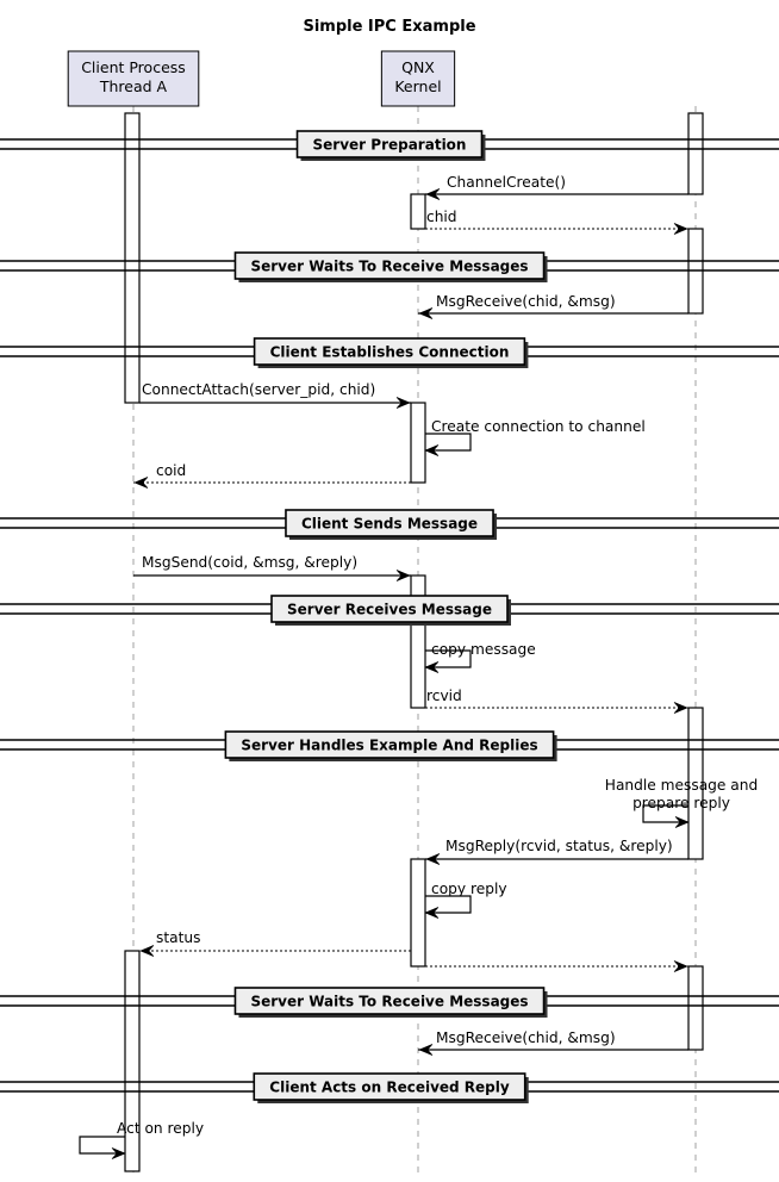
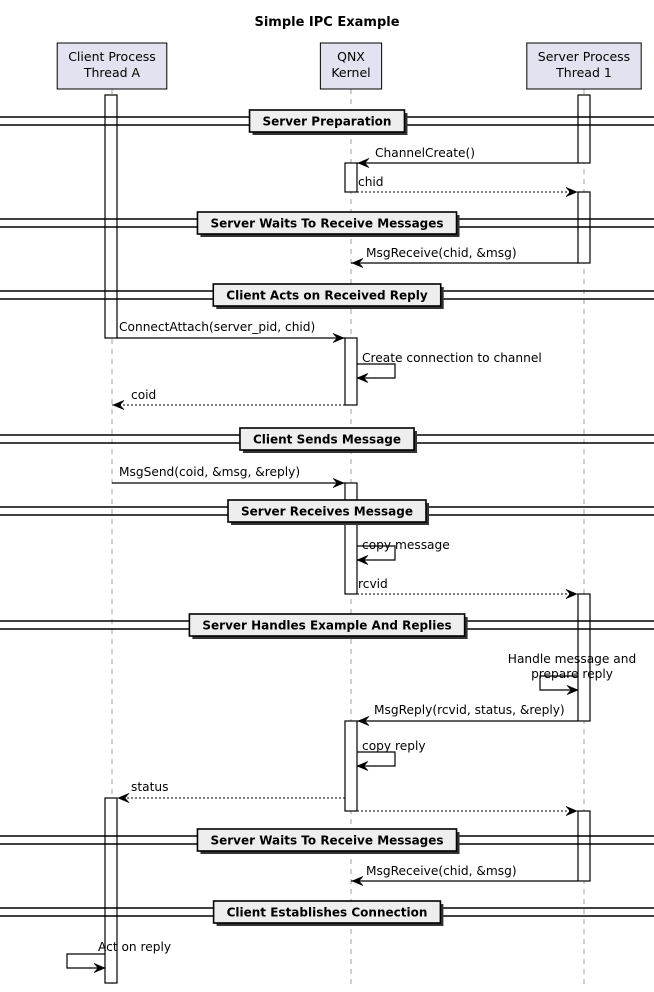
  Simple IPC Example
  ChannelCreate()
  chid
  MsgReceive(chid, &msg)
  ConnectAttach(server_pid, chid)
  Create connection to channel
  coid
  MsgSend(coid, &msg, &reply)
  copy message
  rcvid
  Handle message and prepare reply
  MsgReply(rcvid, status, &reply)
  copy reply
  status
  MsgReceive(chid, &msg)
  Act on reply
  Server Preparation
  Server Waits To Receive Messages
- Client Establishes Connection
+ Client Acts on Received Reply
  Client Sends Message
  Server Receives Message
  Server Handles Example And Replies
  Server Waits To Receive Messages
- Client Acts on Received Reply
+ Client Establishes Connection
  Client Process Thread A
  QNX Kernel
+ Server Process Thread 1
